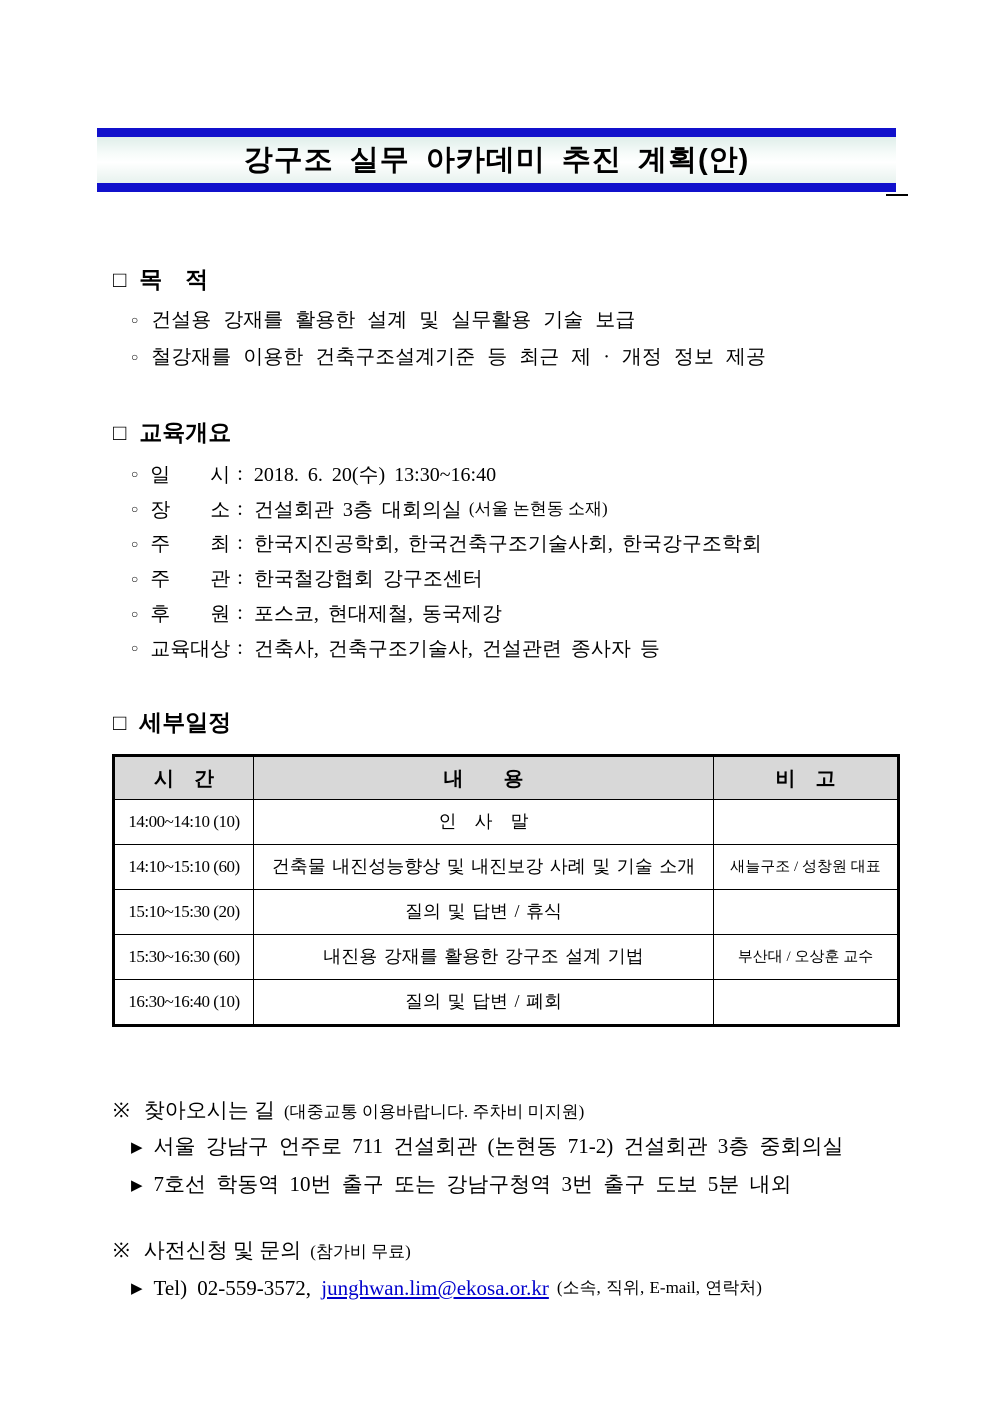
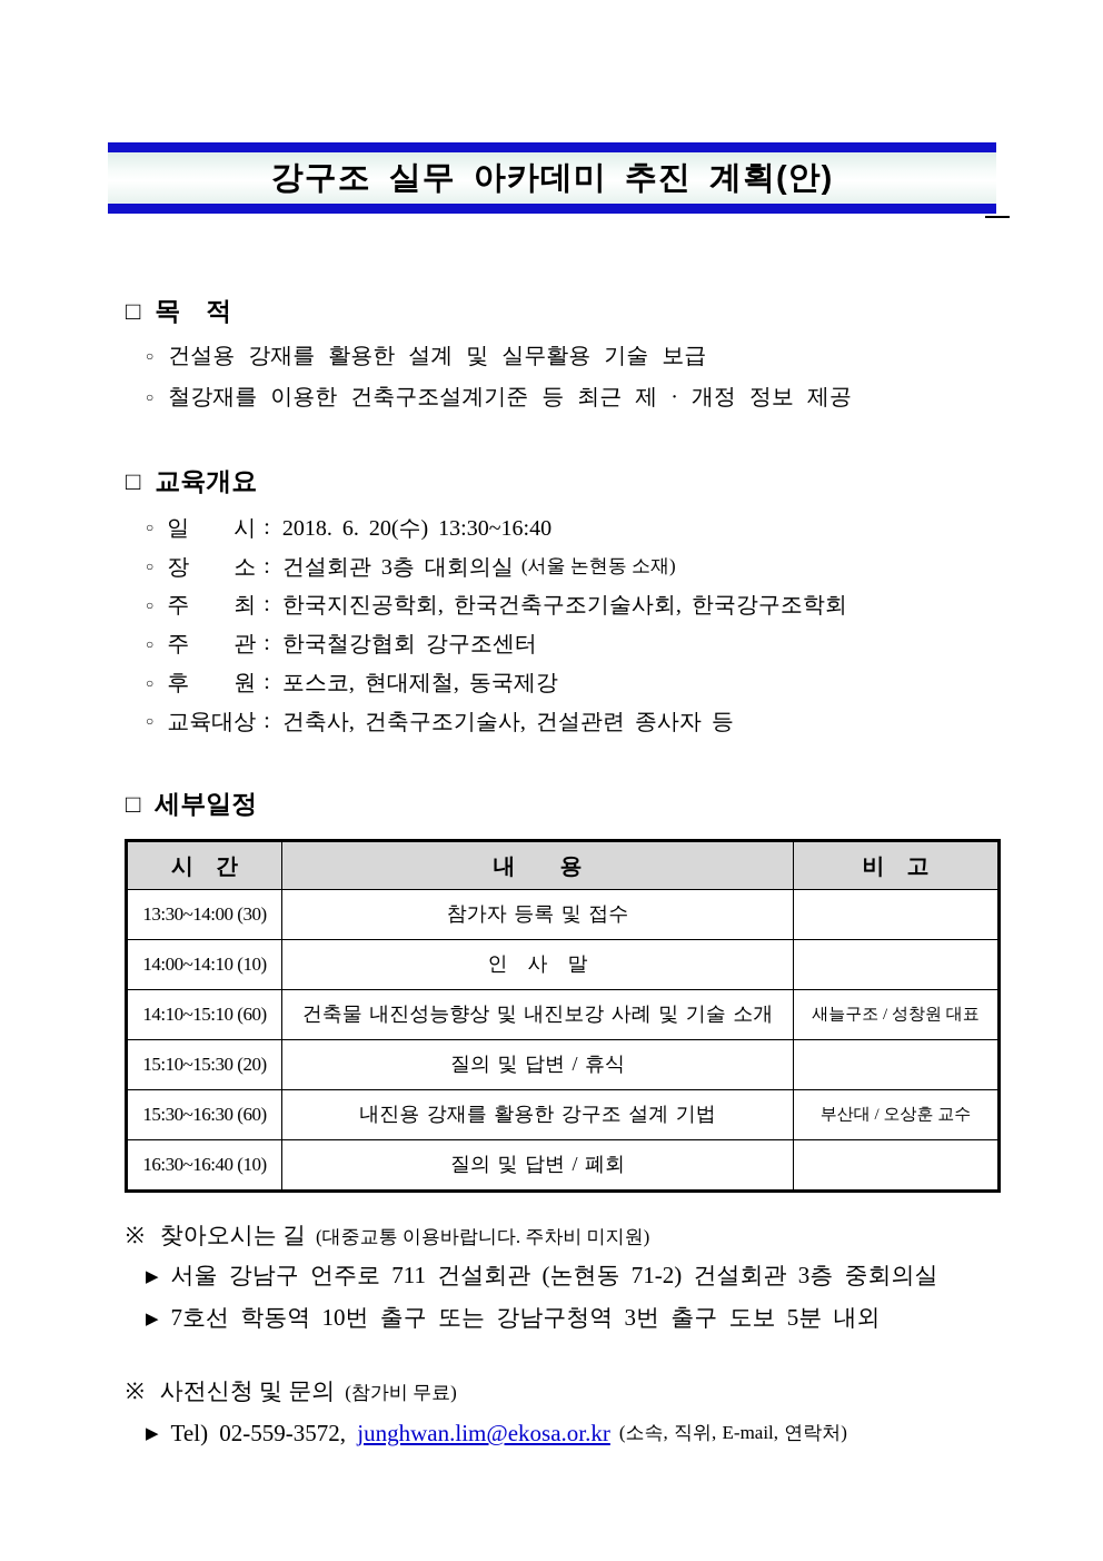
  강구조 실무 아카데미 추진 계획(안)
  □
  목 적
  ○
  건설용 강재를 활용한 설계 및 실무활용 기술 보급
  ○
  철강재를 이용한 건축구조설계기준 등 최근 제 · 개정 정보 제공
  □
  교육개요
  ○
  일 시
  :
  2018. 6. 20(수) 13:30~16:40
  ○
  장 소
  :
  건설회관 3층 대회의실
  (서울 논현동 소재)
  ○
  주 최
  :
  한국지진공학회, 한국건축구조기술사회, 한국강구조학회
  ○
  주 관
  :
  한국철강협회 강구조센터
  ○
  후 원
  :
  포스코, 현대제철, 동국제강
  ○
  교육대상
  :
  건축사, 건축구조기술사, 건설관련 종사자 등
  □
  세부일정
  시 간	내 용	비 고
+ 13:30~14:00 (30)	참가자 등록 및 접수
  14:00~14:10 (10)	인 사 말
  14:10~15:10 (60)	건축물 내진성능향상 및 내진보강 사례 및 기술 소개	새늘구조 / 성창원 대표
  15:10~15:30 (20)	질의 및 답변 / 휴식
  15:30~16:30 (60)	내진용 강재를 활용한 강구조 설계 기법	부산대 / 오상훈 교수
  16:30~16:40 (10)	질의 및 답변 / 폐회
  ※
  찾아오시는 길
  (대중교통 이용바랍니다. 주차비 미지원)
  ▶
  서울 강남구 언주로 711 건설회관 (논현동 71-2) 건설회관 3층 중회의실
  ▶
  7호선 학동역 10번 출구 또는 강남구청역 3번 출구 도보 5분 내외
  ※
  사전신청 및 문의
  (참가비 무료)
  ▶
  Tel) 02-559-3572,
  junghwan.lim@ekosa.or.kr
  (소속, 직위, E-mail, 연락처)
